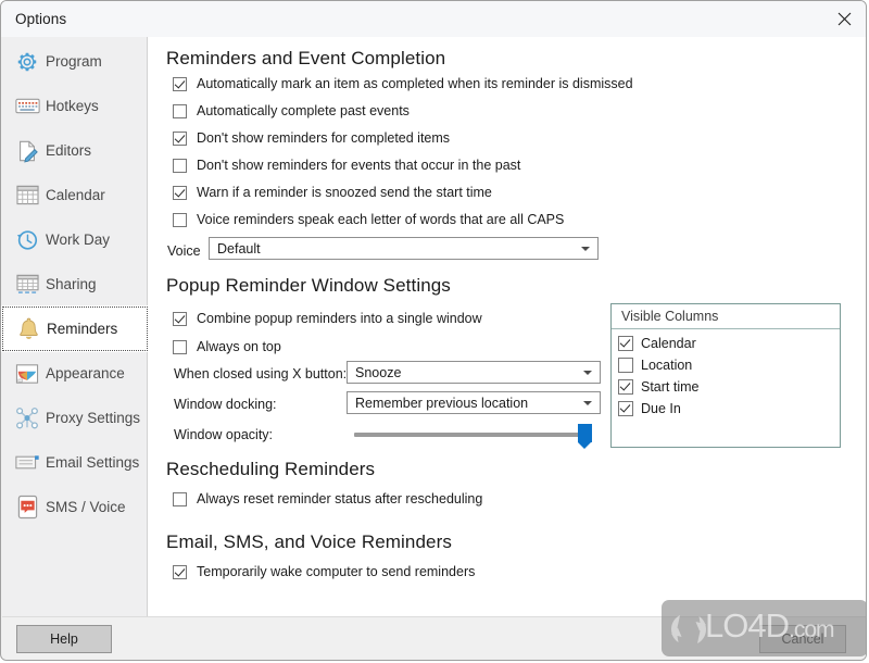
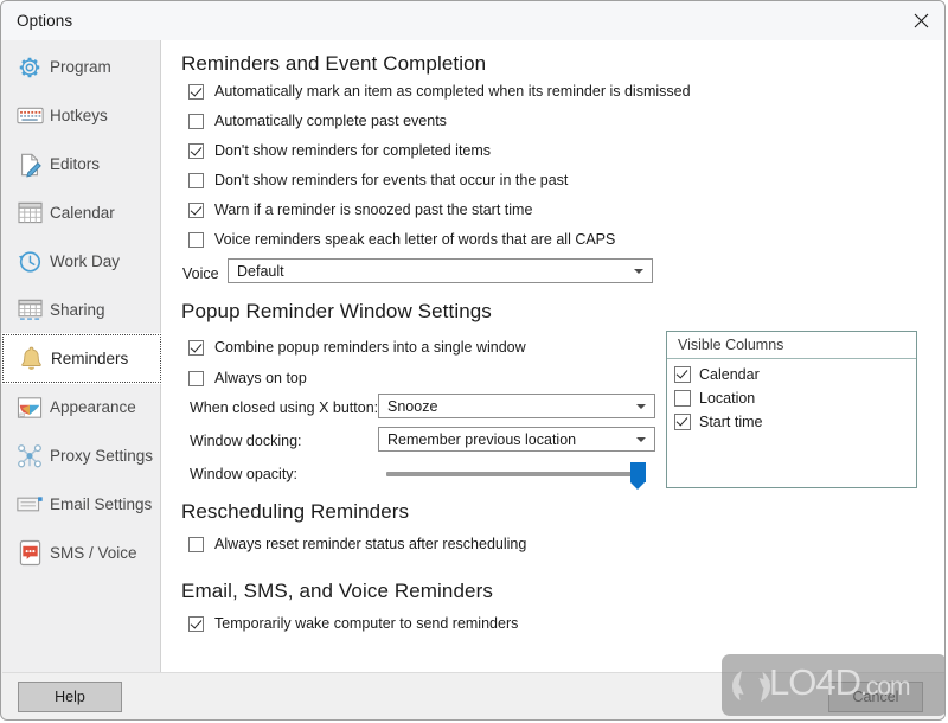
  Options
  Program
  Hotkeys
  Editors
  Calendar
  Work Day
  Sharing
  Reminders
  Appearance
  Proxy Settings
  Email Settings
  SMS / Voice
  Reminders and Event Completion
  Automatically mark an item as completed when its reminder is dismissed
  Automatically complete past events
  Don't show reminders for completed items
  Don't show reminders for events that occur in the past
- Warn if a reminder is snoozed send the start time
+ Warn if a reminder is snoozed past the start time
  Voice reminders speak each letter of words that are all CAPS
  Voice
  Default
  Popup Reminder Window Settings
  Combine popup reminders into a single window
  Always on top
  When closed using X button:
  Snooze
  Window docking:
  Remember previous location
  Window opacity:
  Visible Columns
  Calendar
  Location
  Start time
- Due In
  Rescheduling Reminders
  Always reset reminder status after rescheduling
  Email, SMS, and Voice Reminders
  Temporarily wake computer to send reminders
  Help
  Cancel
  LO4D.com
